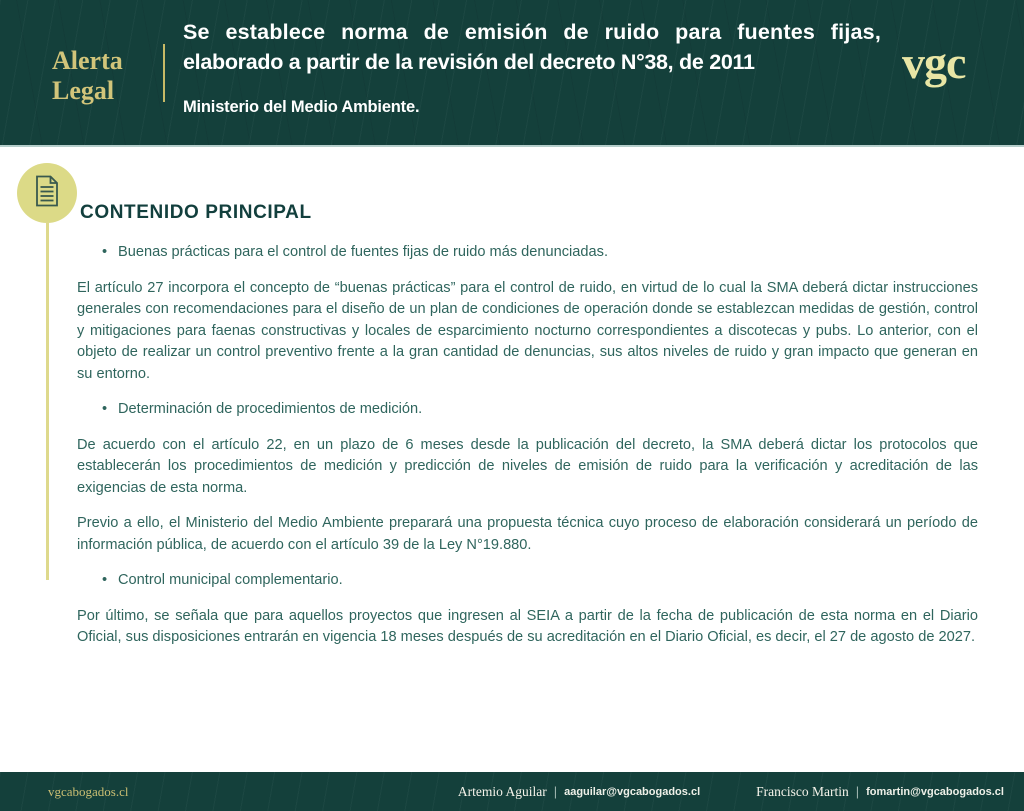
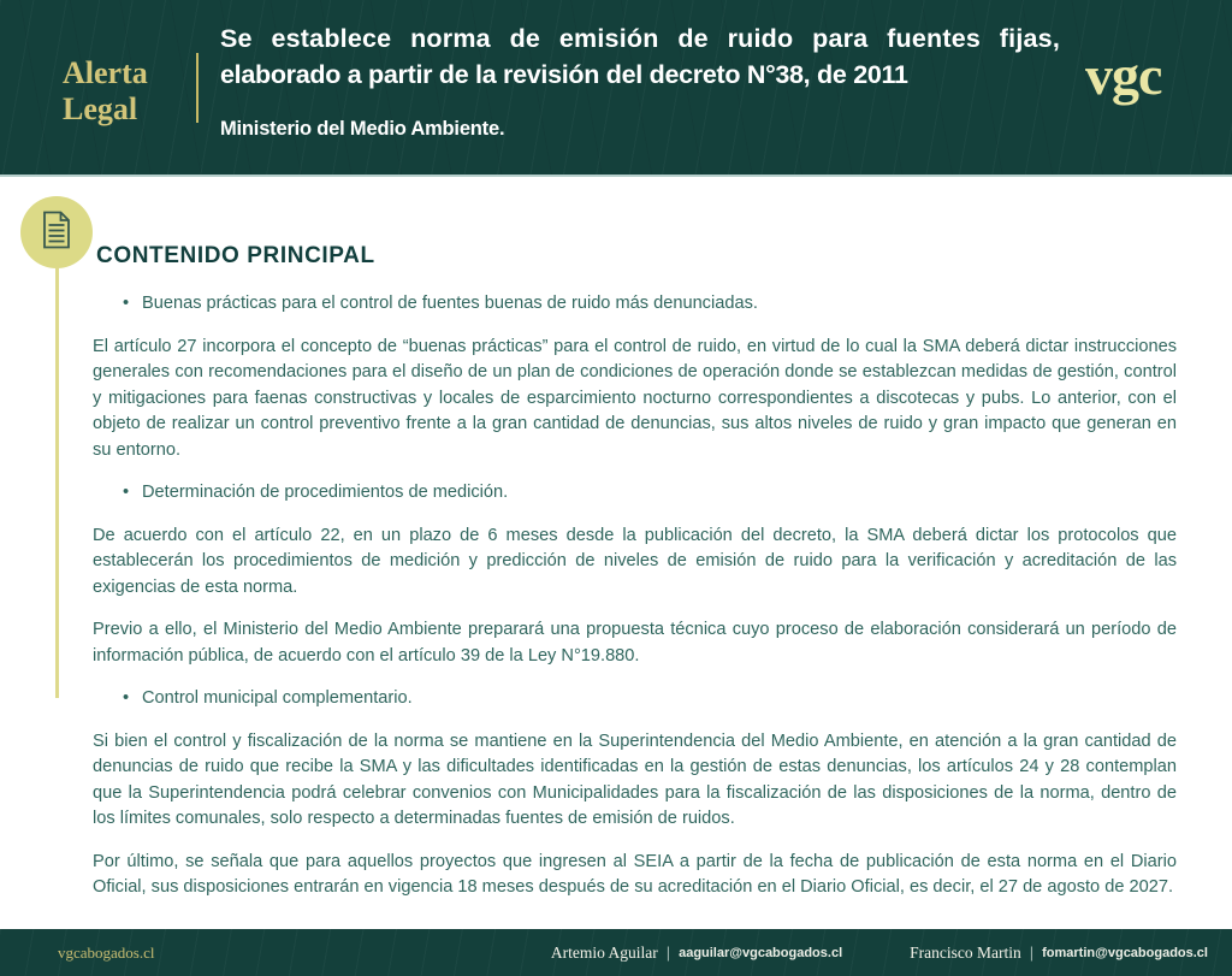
  Alerta
  Legal
  Se establece norma de emisión de ruido para fuentes fijas,
  elaborado a partir de la revisión del decreto N°38, de 2011
  Ministerio del Medio Ambiente.
  vgc
  CONTENIDO PRINCIPAL
  •
- Buenas prácticas para el control de fuentes fijas de ruido más denunciadas.
+ Buenas prácticas para el control de fuentes buenas de ruido más denunciadas.
  El artículo 27 incorpora el concepto de “buenas prácticas” para el control de ruido, en virtud de lo cual la SMA deberá dictar instrucciones generales con recomendaciones para el diseño de un plan de condiciones de operación donde se establezcan medidas de gestión, control y mitigaciones para faenas constructivas y locales de esparcimiento nocturno correspondientes a discotecas y pubs. Lo anterior, con el objeto de realizar un control preventivo frente a la gran cantidad de denuncias, sus altos niveles de ruido y gran impacto que generan en su entorno.
  •
  Determinación de procedimientos de medición.
  De acuerdo con el artículo 22, en un plazo de 6 meses desde la publicación del decreto, la SMA deberá dictar los protocolos que establecerán los procedimientos de medición y predicción de niveles de emisión de ruido para la verificación y acreditación de las exigencias de esta norma.
  Previo a ello, el Ministerio del Medio Ambiente preparará una propuesta técnica cuyo proceso de elaboración considerará un período de información pública, de acuerdo con el artículo 39 de la Ley N°19.880.
  •
  Control municipal complementario.
+ Si bien el control y fiscalización de la norma se mantiene en la Superintendencia del Medio Ambiente, en atención a la gran cantidad de denuncias de ruido que recibe la SMA y las dificultades identificadas en la gestión de estas denuncias, los artículos 24 y 28 contemplan que la Superintendencia podrá celebrar convenios con Municipalidades para la fiscalización de las disposiciones de la norma, dentro de los límites comunales, solo respecto a determinadas fuentes de emisión de ruidos.
  Por último, se señala que para aquellos proyectos que ingresen al SEIA a partir de la fecha de publicación de esta norma en el Diario Oficial, sus disposiciones entrarán en vigencia 18 meses después de su acreditación en el Diario Oficial, es decir, el 27 de agosto de 2027.
  vgcabogados.cl
  Artemio Aguilar
  |
  aaguilar@vgcabogados.cl
  Francisco Martin
  |
  fomartin@vgcabogados.cl
